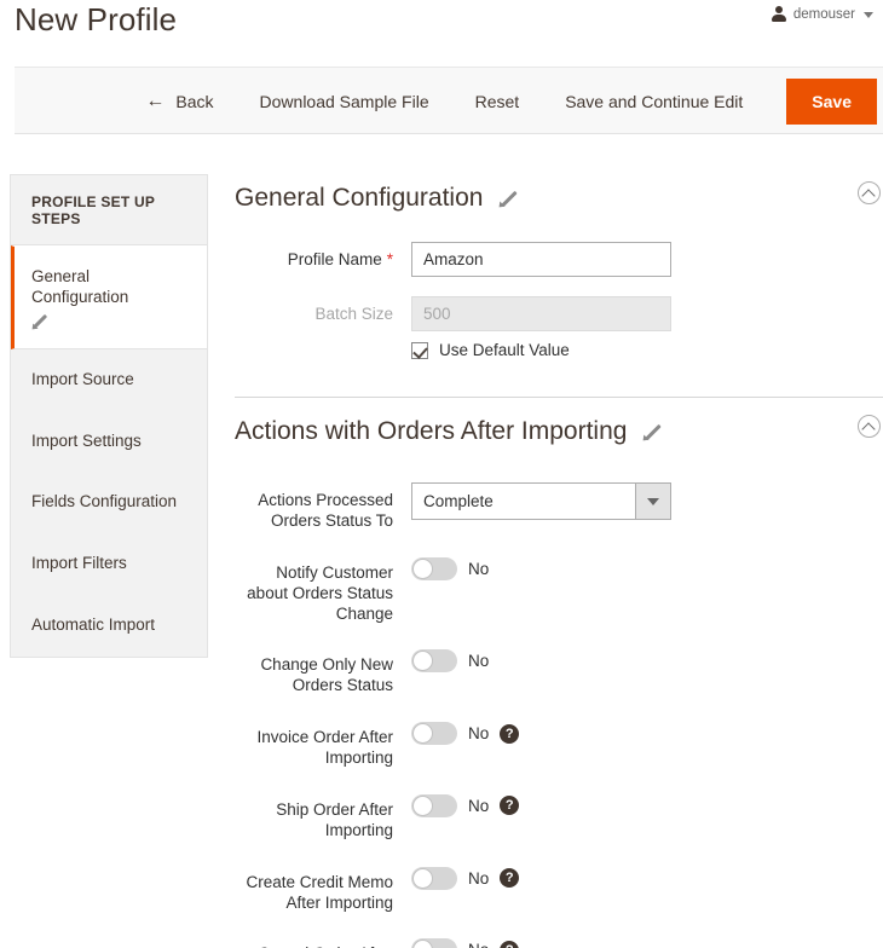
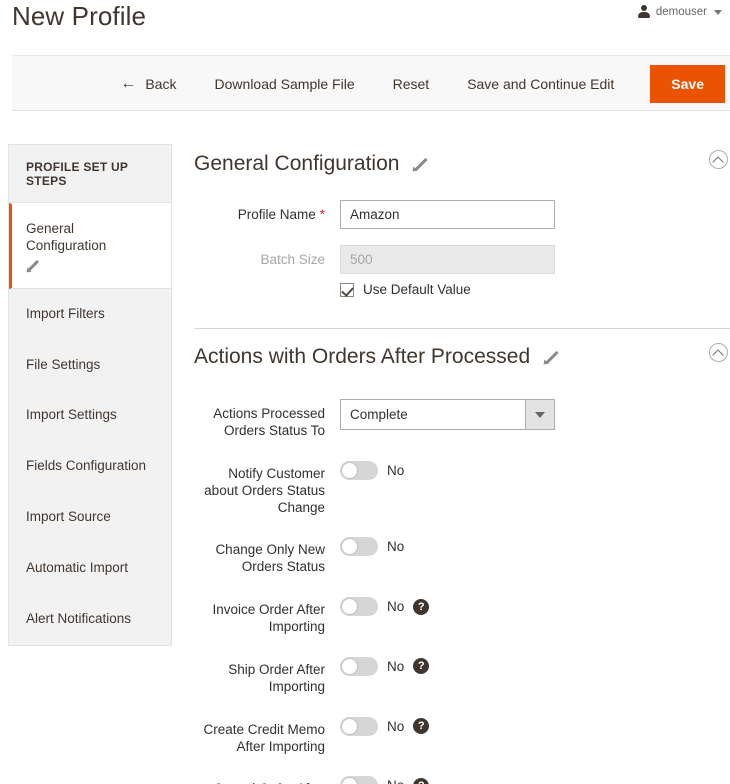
  New Profile
  demouser
  ←
  Back
  Download Sample File
  Reset
  Save and Continue Edit
  Save
  PROFILE SET UP STEPS
  General Configuration
- Import Source
+ Import Filters
+ File Settings
  Import Settings
  Fields Configuration
- Import Filters
+ Import Source
  Automatic Import
+ Alert Notifications
  General Configuration
  Profile Name *
  Amazon
  Batch Size
  500
  Use Default Value
- Actions with Orders After Importing
+ Actions with Orders After Processed
  Actions Processed Orders Status To
  Complete
  Notify Customer about Orders Status Change
  No
  Change Only New Orders Status
  No
  Invoice Order After Importing
  No
  ?
  Ship Order After Importing
  No
  ?
  Create Credit Memo After Importing
  No
  ?
